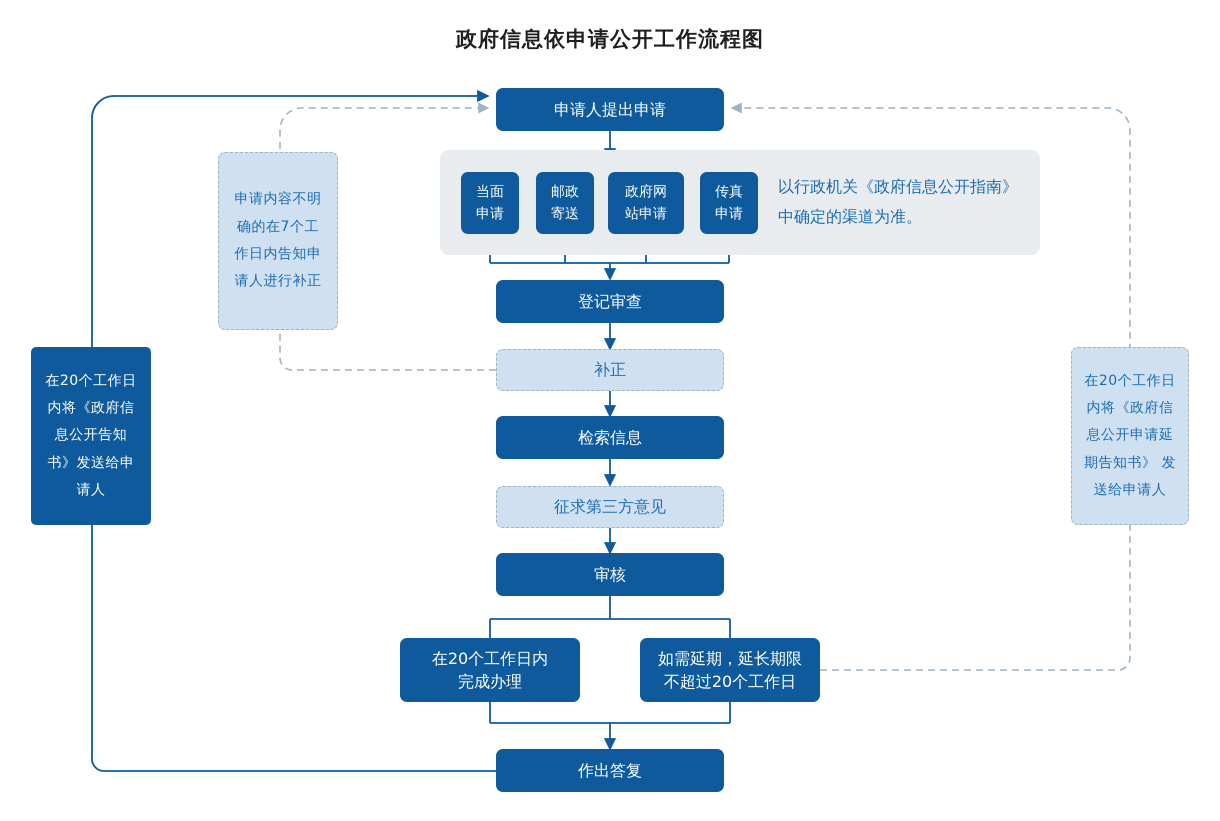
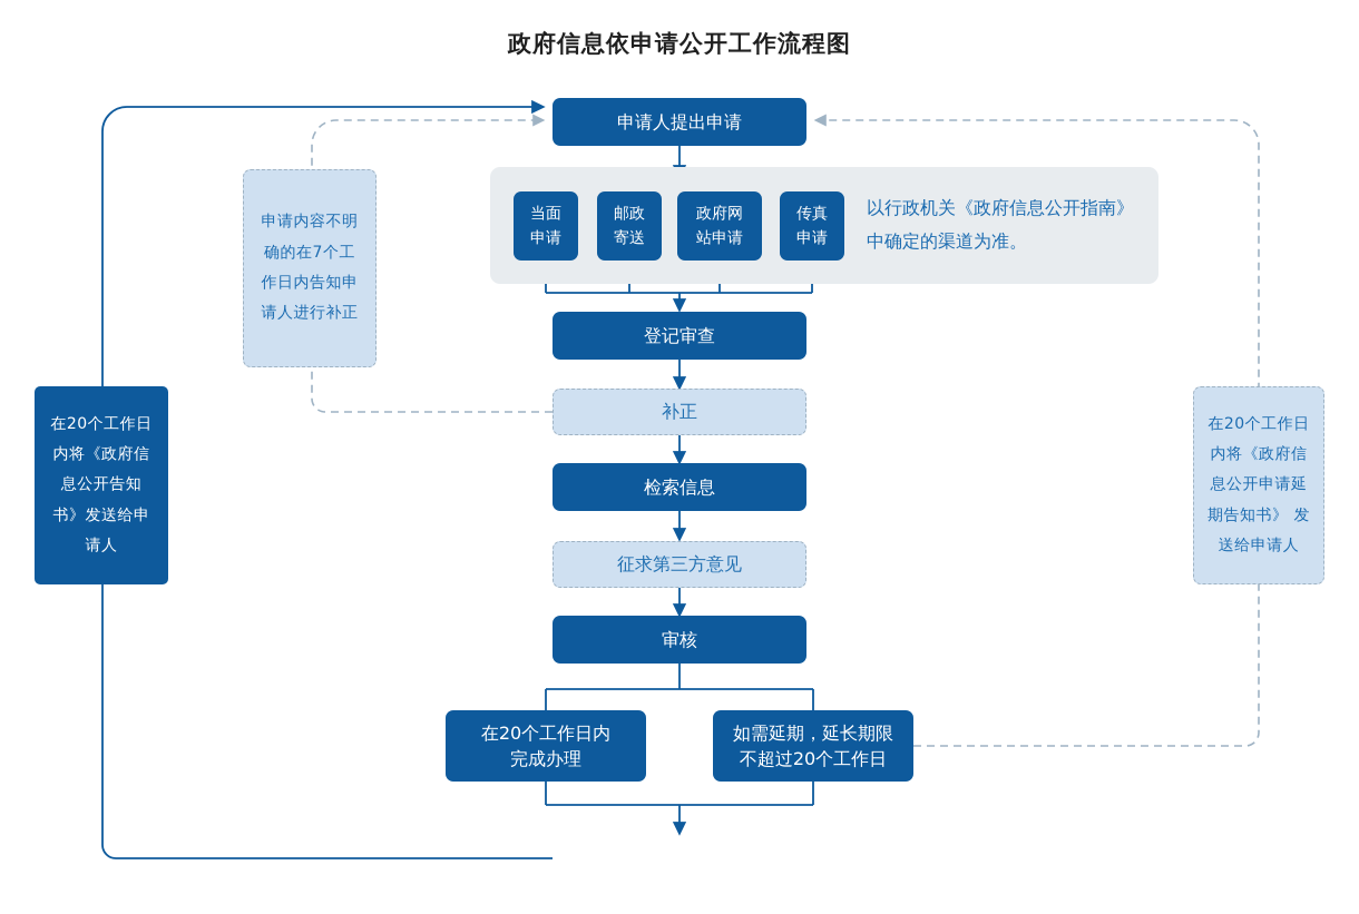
  政府信息依申请公开工作流程图
  以行政机关《政府信息公开指南》
  中确定的渠道为准。
  申请人提出申请
  当面
  申请
  邮政
  寄送
  政府网
  站申请
  传真
  申请
  登记审查
  补正
  检索信息
  征求第三方意见
  审核
  在20个工作日内
  完成办理
  如需延期，延长期限
  不超过20个工作日
- 作出答复
  申请内容不明确的在7个工作日内告知申请人进行补正
  在20个工作日内将《政府信息公开告知书》发送给申请人
  在20个工作日内将《政府信息公开申请延期告知书》 发送给申请人
